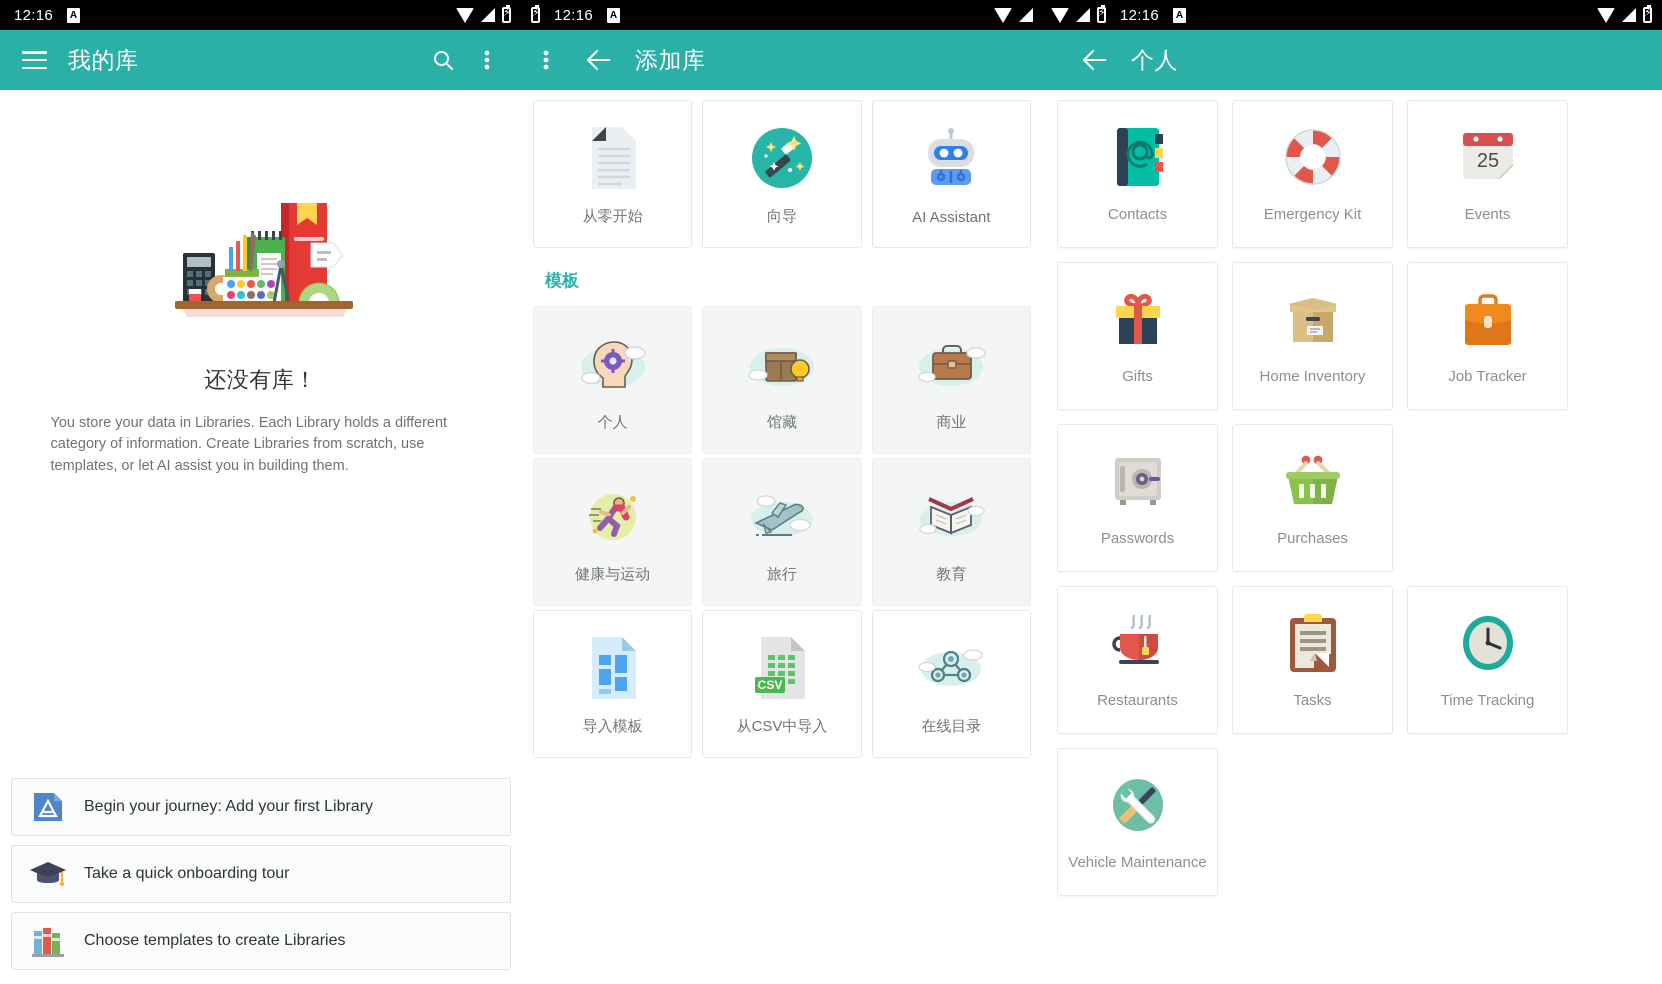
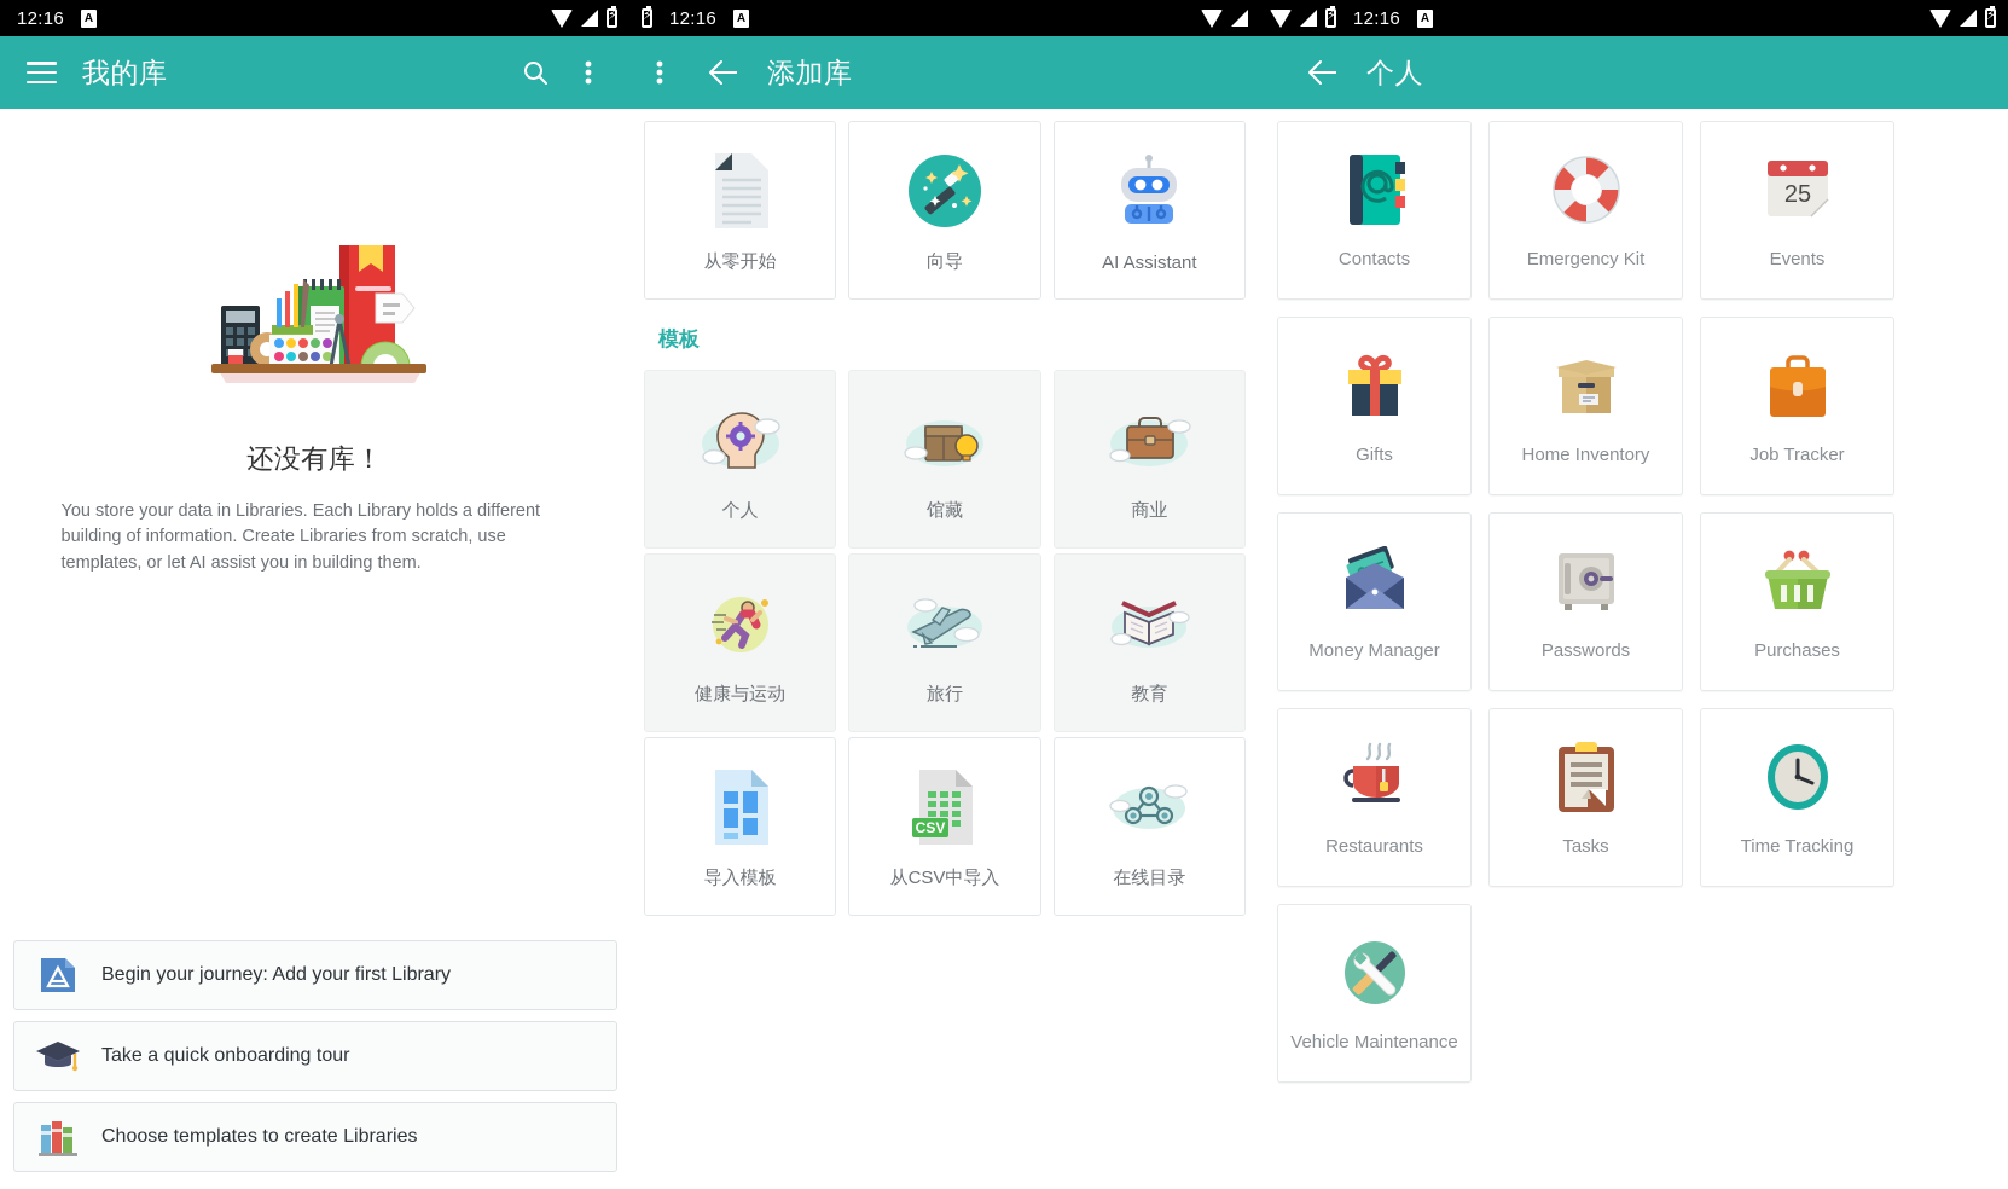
  12:16
  A
  我的库
  还没有库！
- You store your data in Libraries. Each Library holds a different category of information. Create Libraries from scratch, use templates, or let AI assist you in building them.
+ You store your data in Libraries. Each Library holds a different building of information. Create Libraries from scratch, use templates, or let AI assist you in building them.
  Begin your journey: Add your first Library
  Take a quick onboarding tour
  Choose templates to create Libraries
  12:16
  A
  添加库
  从零开始
  向导
  AI Assistant
  模板
  个人
  馆藏
  商业
  健康与运动
  旅行
  教育
  导入模板
  CSV
  从CSV中导入
  在线目录
  12:16
  A
  个人
  Contacts
  Emergency Kit
  25
  Events
  Gifts
  Home Inventory
  Job Tracker
+ Money Manager
  Passwords
  Purchases
  Restaurants
  Tasks
  Time Tracking
  Vehicle Maintenance
